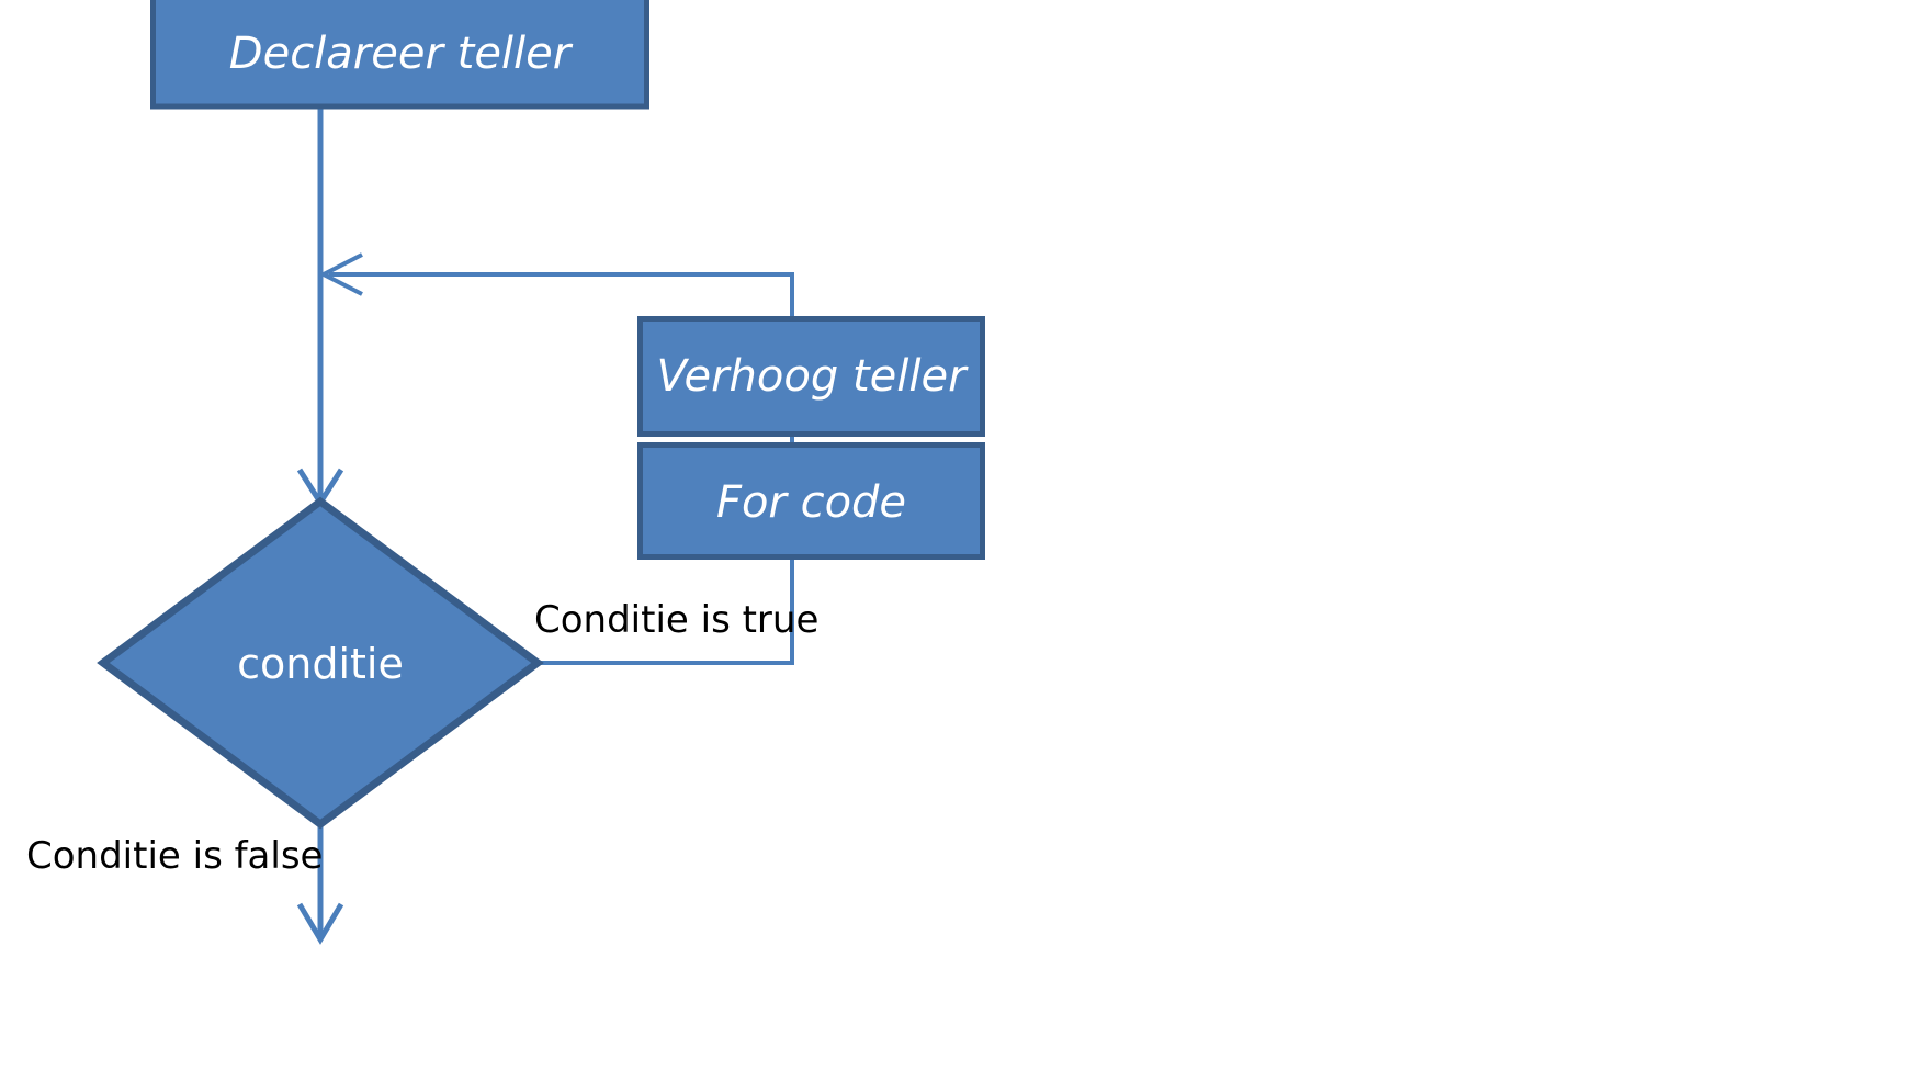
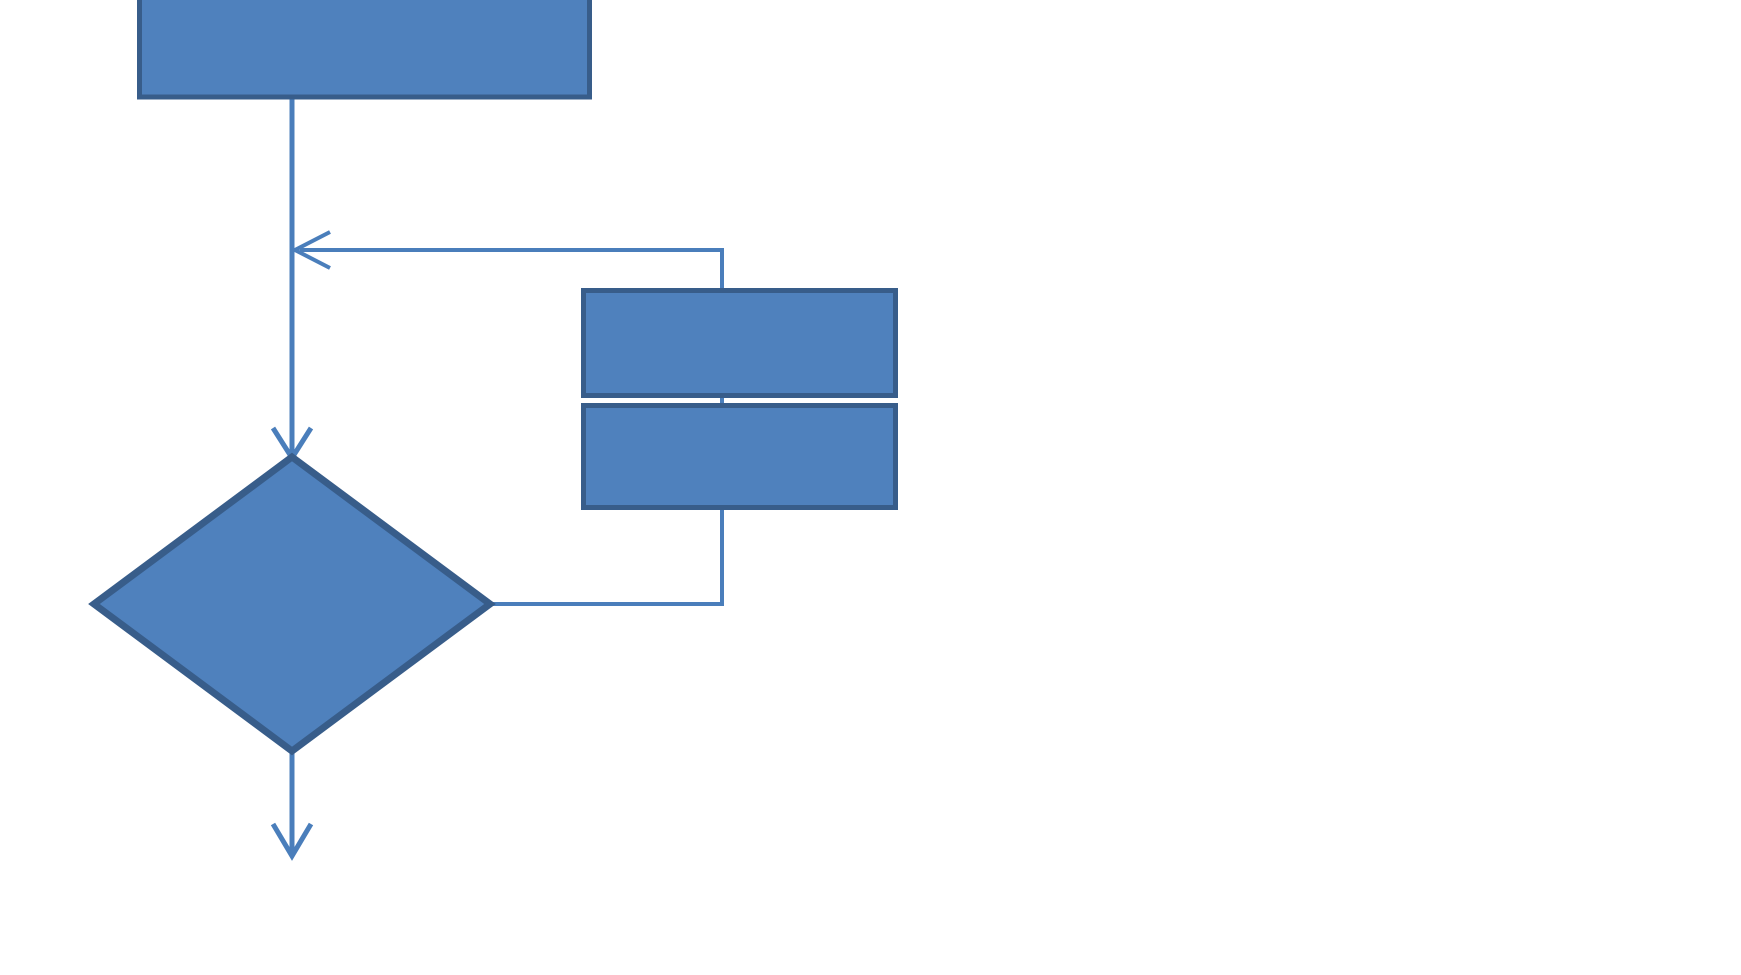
- Declareer teller
- Verhoog teller
- For code
- conditie
- Conditie is true
- Conditie is false
